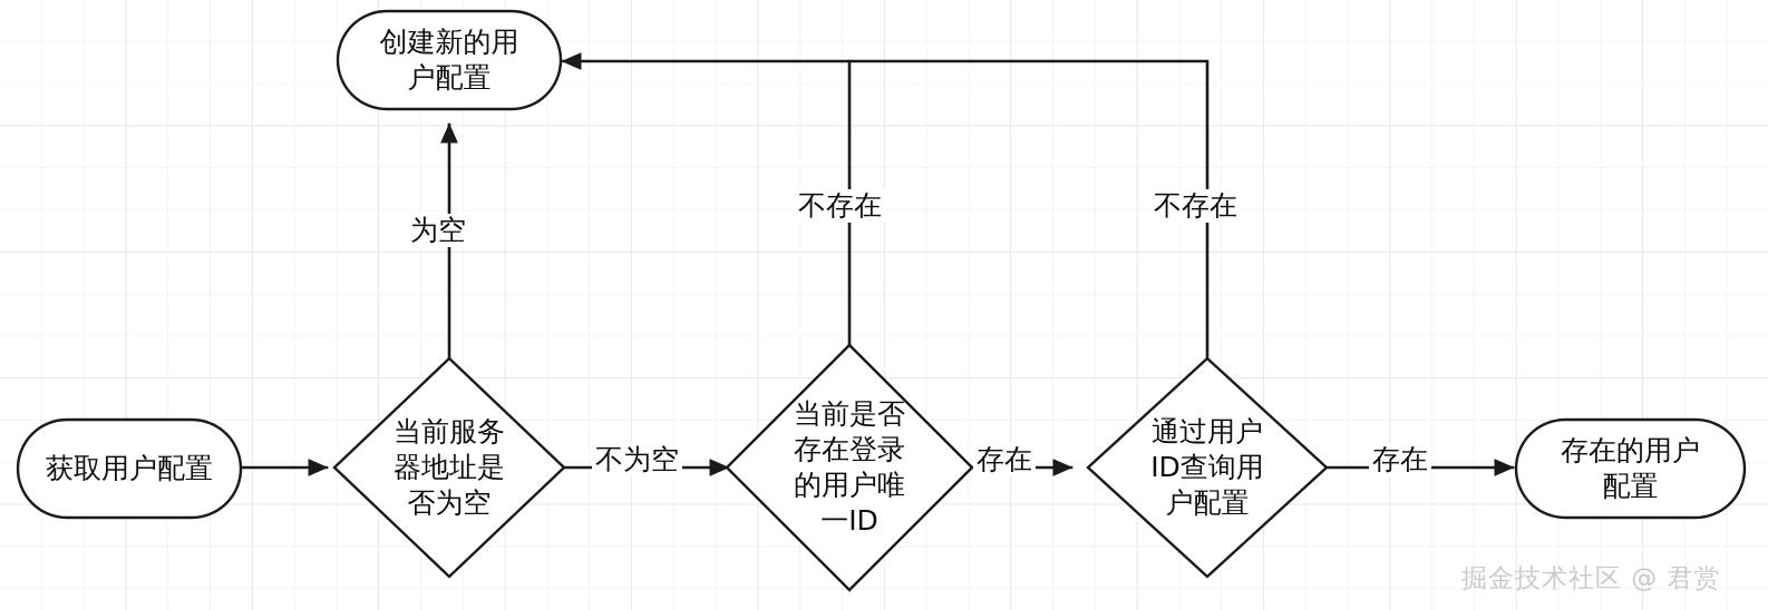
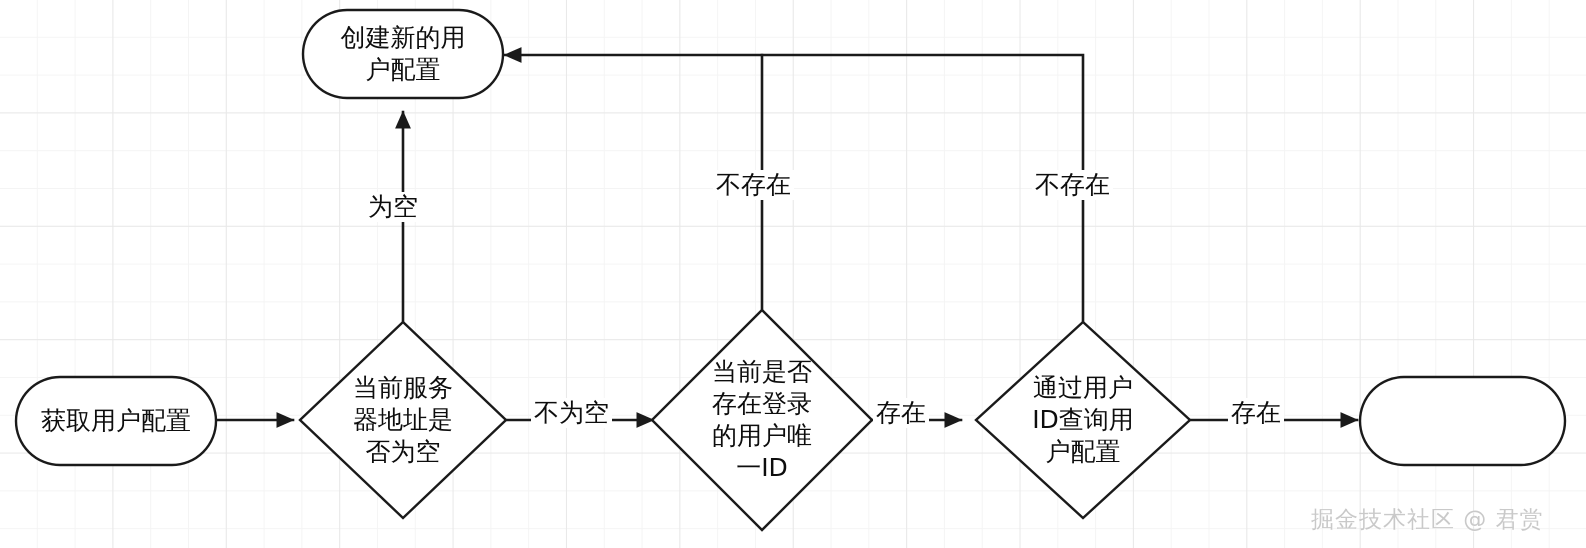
  获取用户配置
  创建新的用
  户配置
  当前服务
  器地址是
  否为空
  当前是否
  存在登录
  的用户唯
  一ID
  通过用户
  ID查询用
  户配置
- 存在的用户
- 配置
  为空
  不为空
  不存在
  存在
  不存在
  存在
  掘金技术社区 @ 君赏
